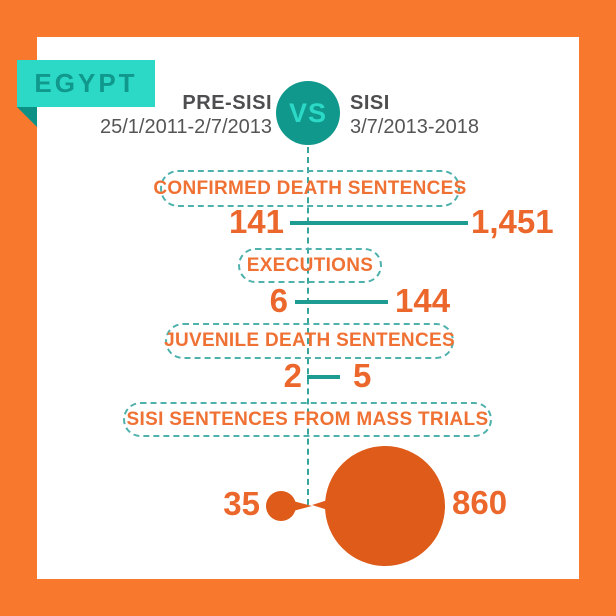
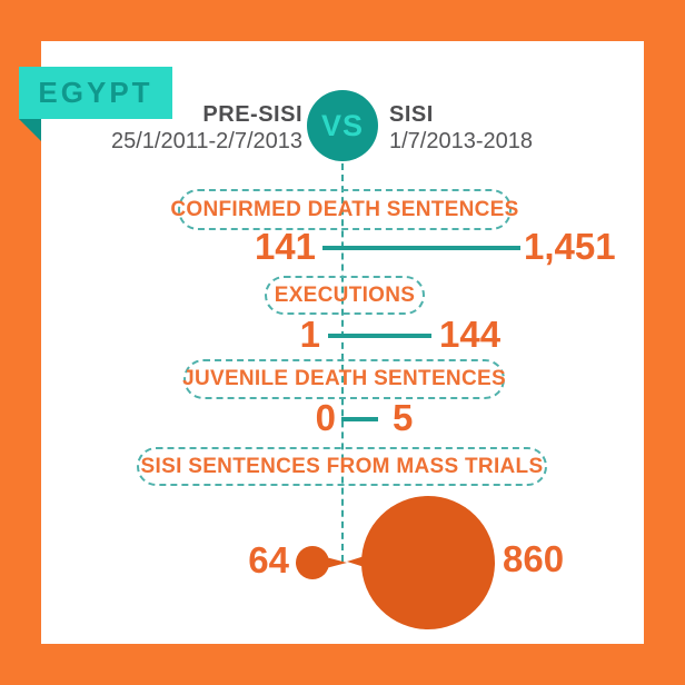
  EGYPT
  PRE-SISI
  25/1/2011-2/7/2013
  VS
  SISI
- 3/7/2013-2018
+ 1/7/2013-2018
  CONFIRMED DEATH SENTENCES
  141
  1,451
  EXECUTIONS
- 6
+ 1
  144
  JUVENILE DEATH SENTENCES
- 2
+ 0
  5
  SISI SENTENCES FROM MASS TRIALS
- 35
+ 64
  860
